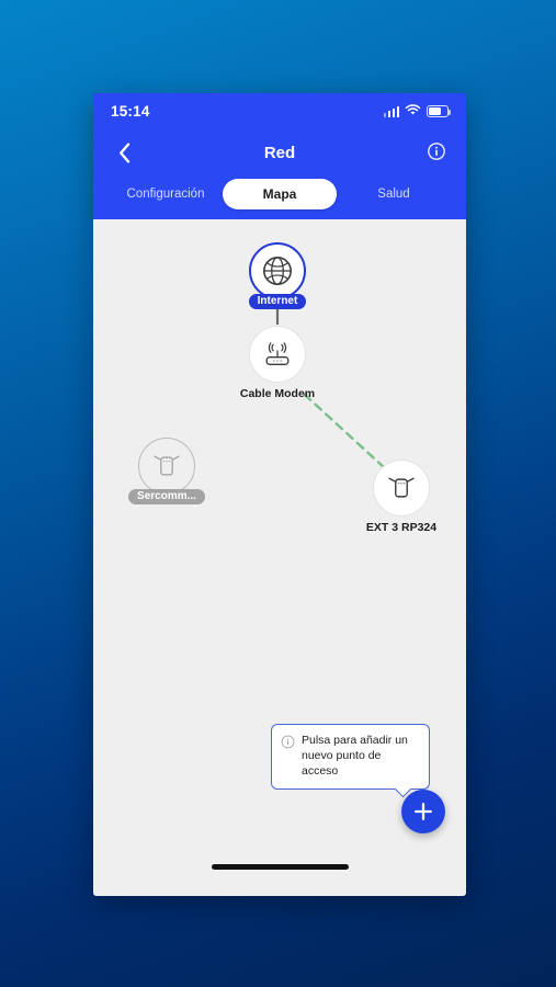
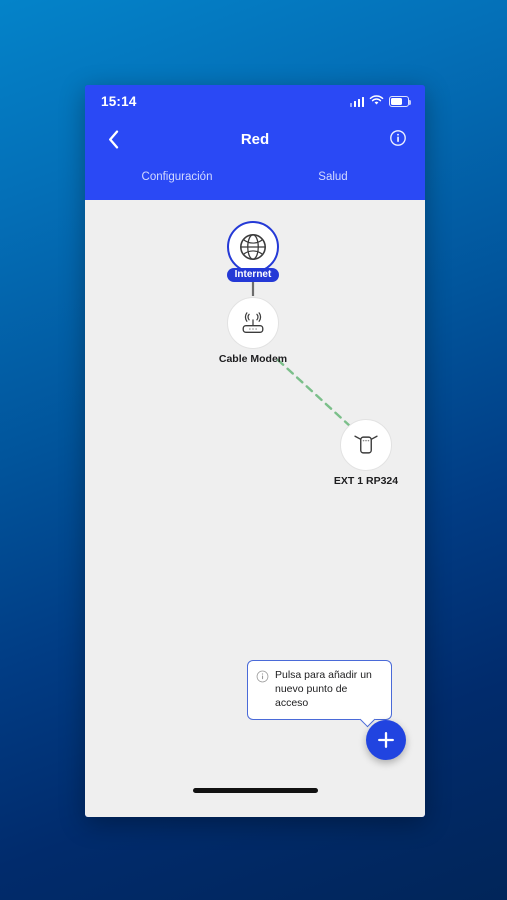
  15:14
  Red
  Configuración
- Mapa
  Salud
  Internet
  Cable Modem
- Sercomm...
- EXT 3 RP324
+ EXT 1 RP324
  Pulsa para añadir un nuevo punto de acceso
